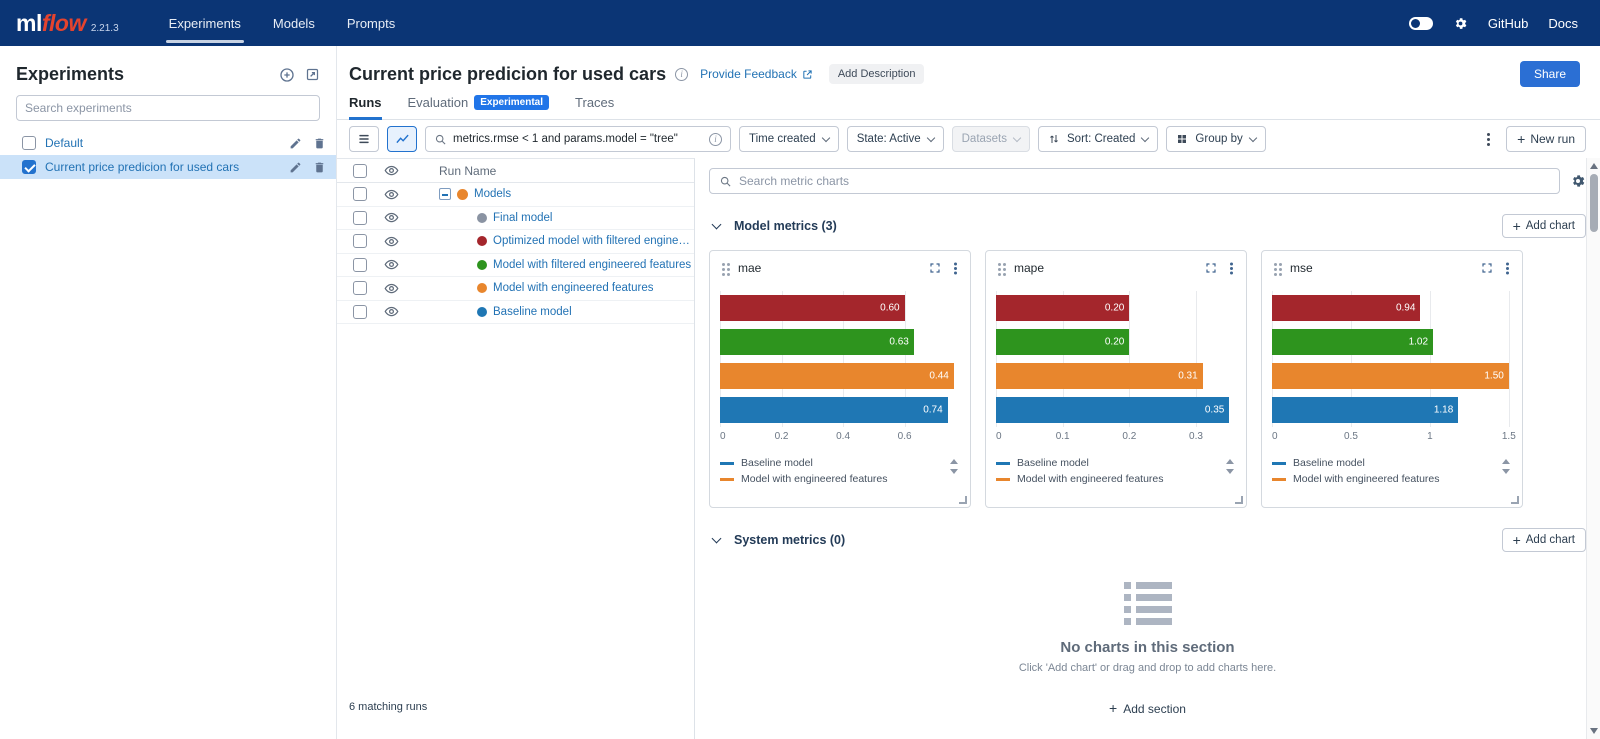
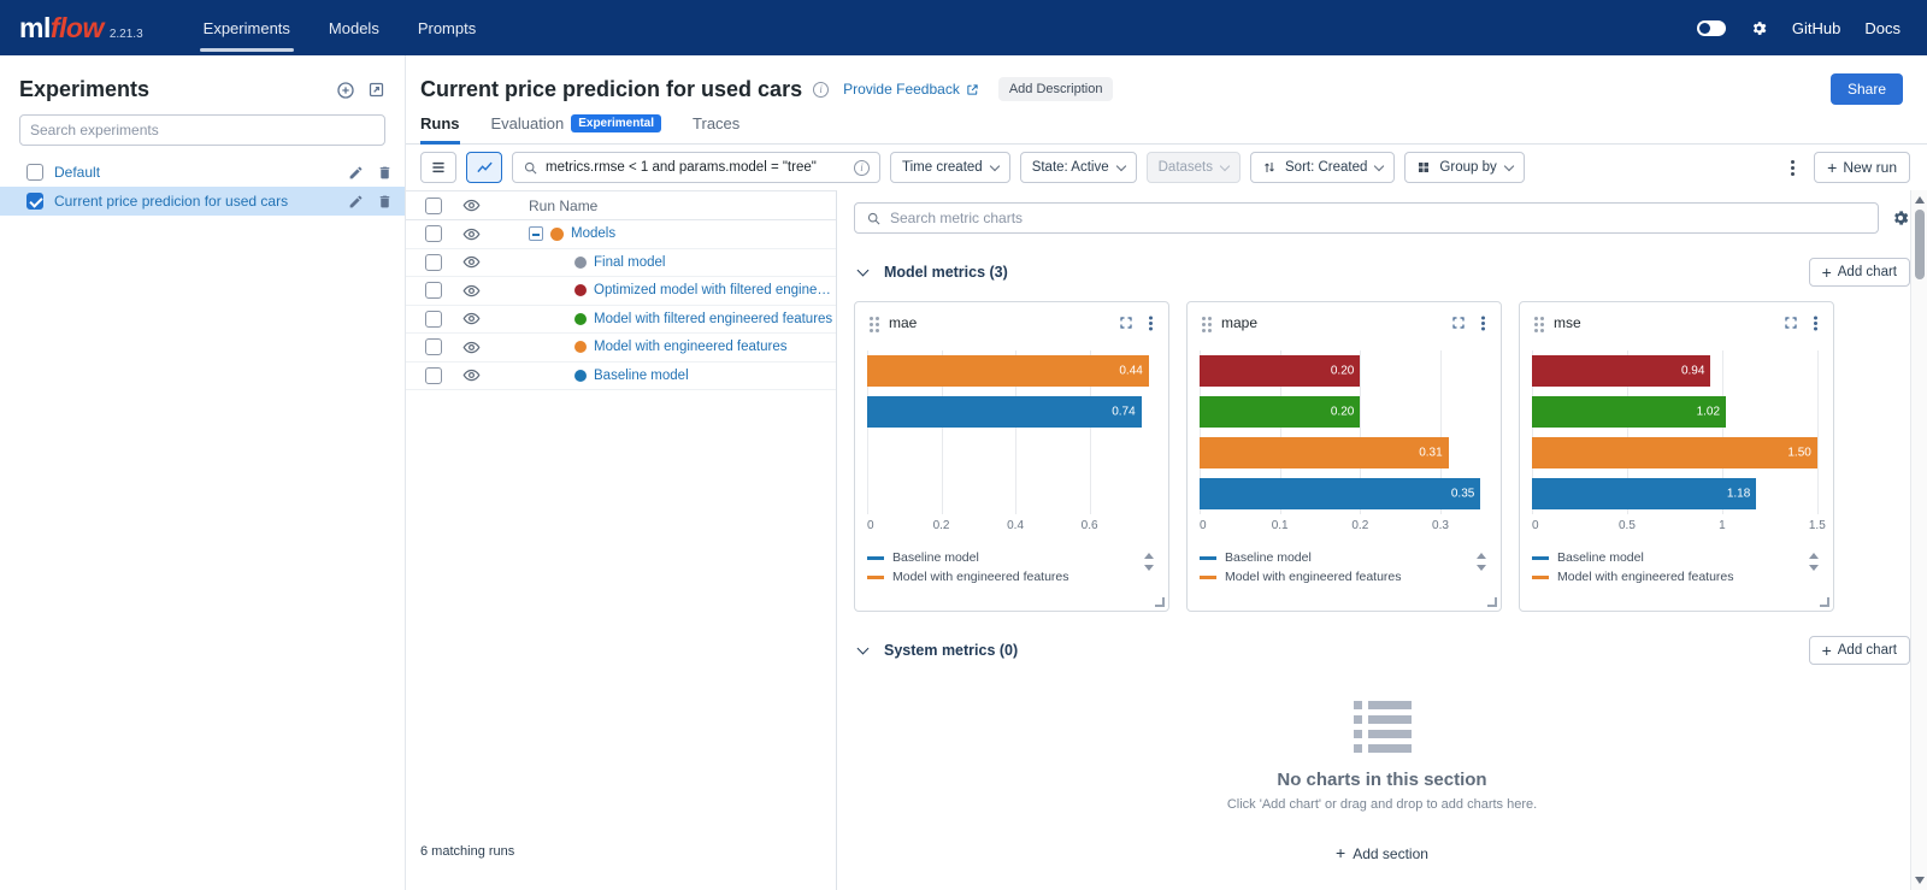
  ml
  flow
  2.21.3
  Experiments
  Models
  Prompts
  GitHub
  Docs
  Experiments
  Search experiments
  Default
  Current price predicion for used cars
  Current price predicion for used cars
  Provide Feedback
  Add Description
  Share
  Runs
  Evaluation
  Experimental
  Traces
  metrics.rmse < 1 and params.model = "tree"
  Time created
  State: Active
  Datasets
  Sort: Created
  Group by
  New run
  Run Name
  Models
  Final model
  Optimized model with filtered engineere
  Model with filtered engineered features
  Model with engineered features
  Baseline model
  6 matching runs
  Search metric charts
  Model metrics (3)
  Add chart
  mae
- 0.60
- 0.63
  0.44
  0.74
  0
  0.2
  0.4
  0.6
  Baseline model
  Model with engineered features
  mape
  0.20
  0.20
  0.31
  0.35
  0
  0.1
  0.2
  0.3
  Baseline model
  Model with engineered features
  mse
  0.94
  1.02
  1.50
  1.18
  0
  0.5
  1
  1.5
  Baseline model
  Model with engineered features
  System metrics (0)
  Add chart
  No charts in this section
  Click 'Add chart' or drag and drop to add charts here.
  Add section
